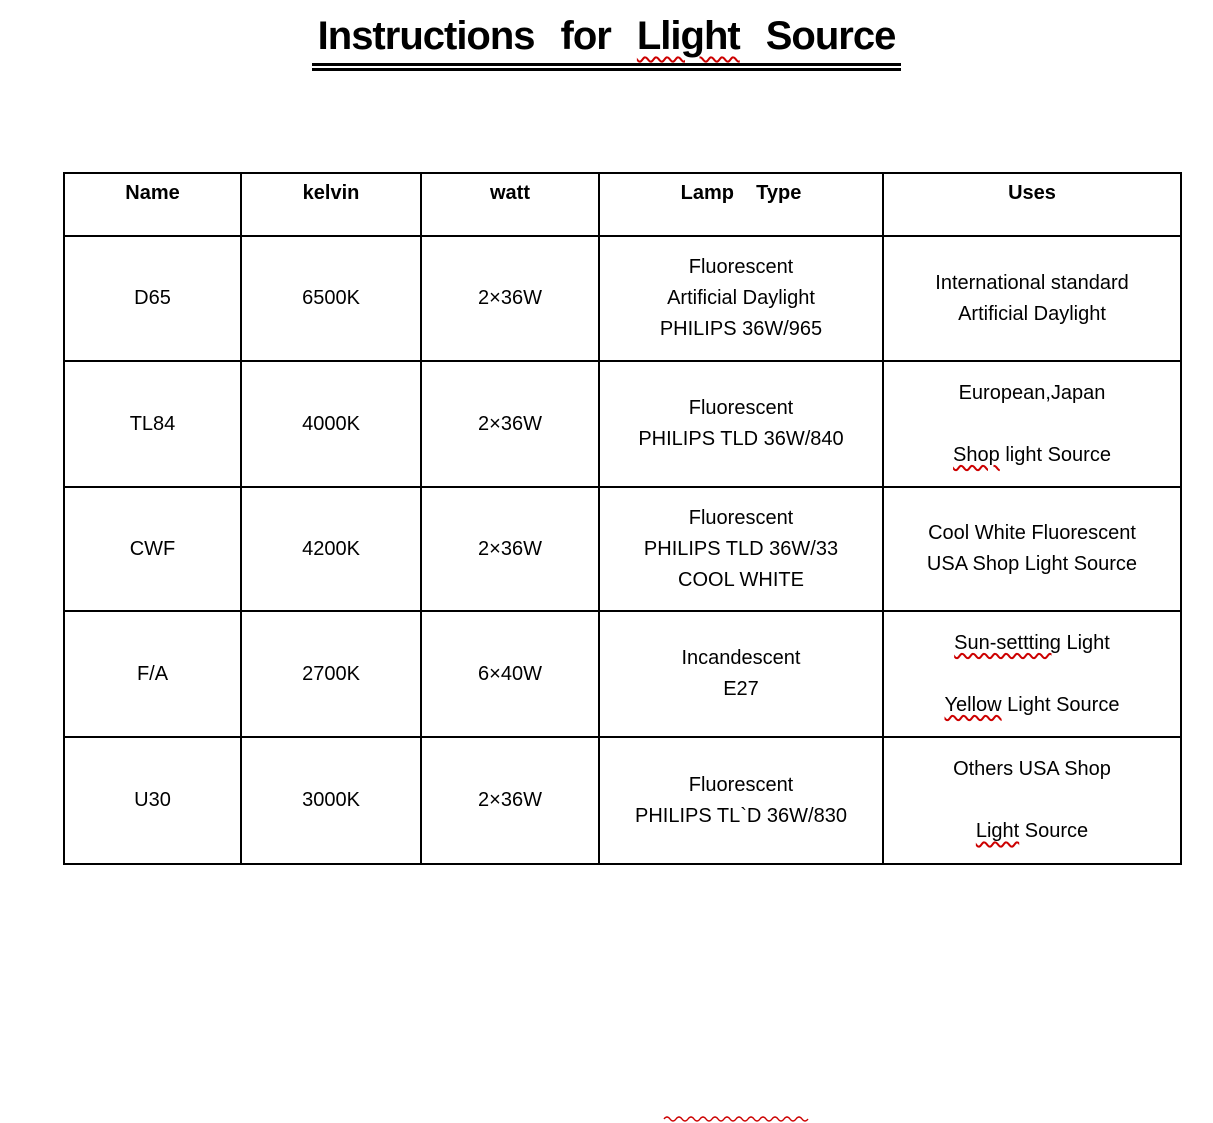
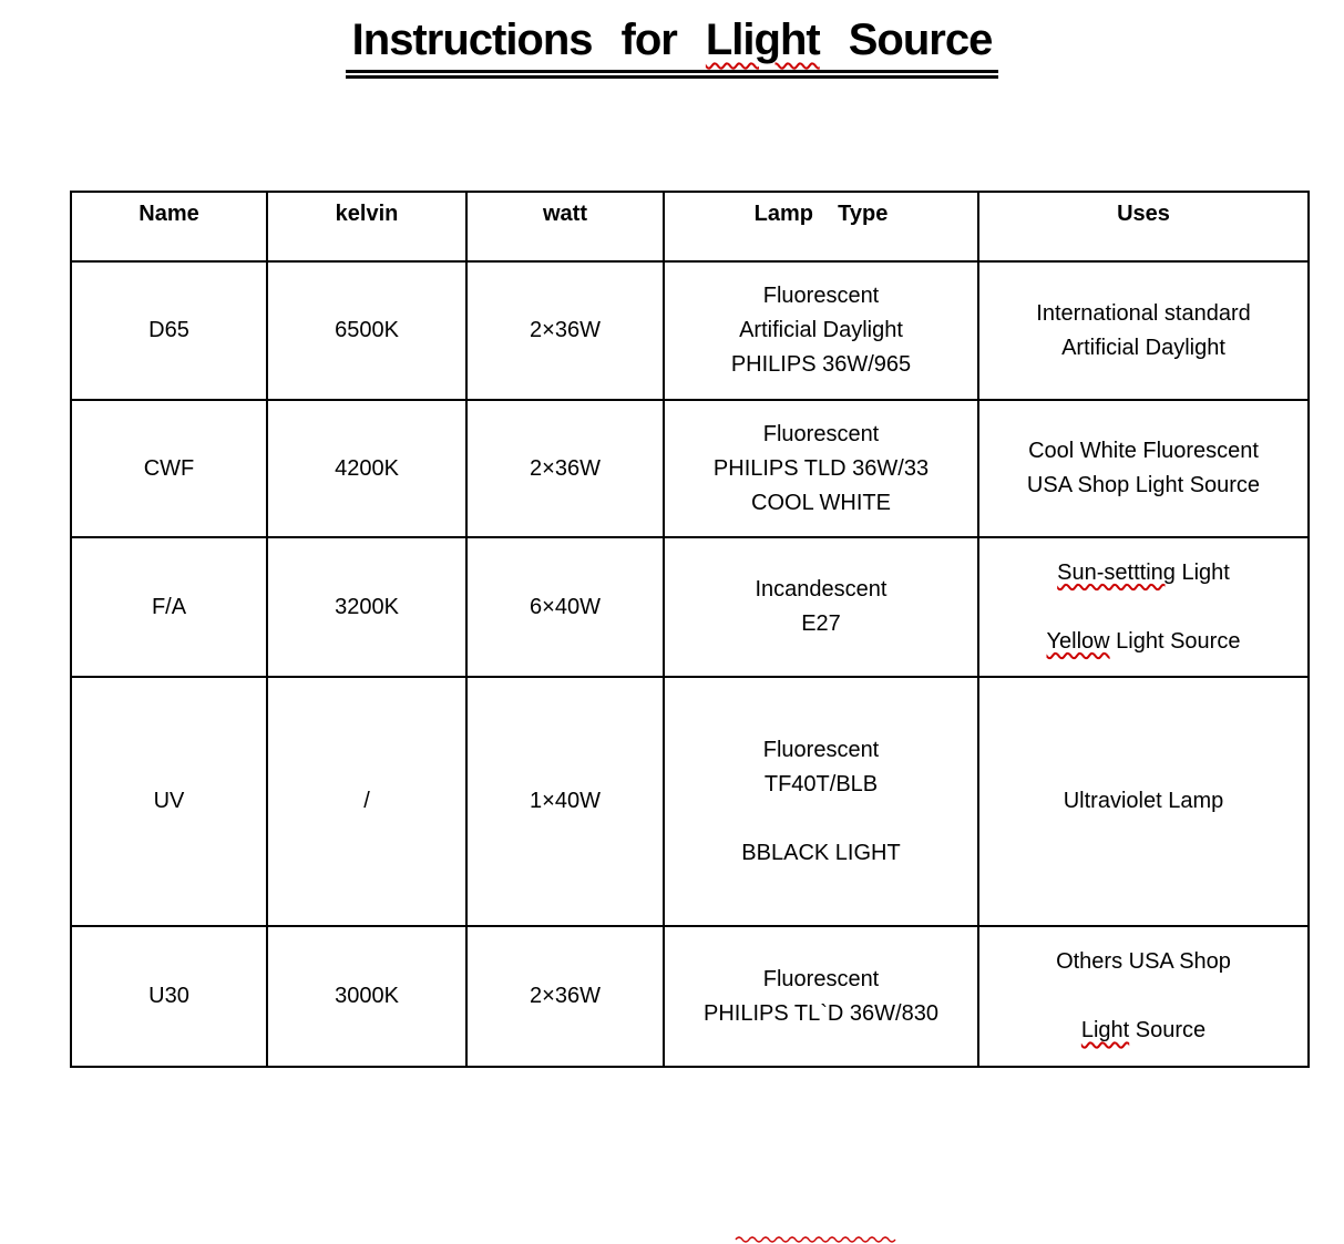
  Instructions
  for
  Llight
  Source
  Name	kelvin	watt	Lamp Type	Uses
  D65	6500K	2×36W	Fluorescent Artificial Daylight PHILIPS 36W/965	International standard Artificial Daylight
- TL84	4000K	2×36W	Fluorescent PHILIPS TLD 36W/840	European,Japan Shop light Source
  CWF	4200K	2×36W	Fluorescent PHILIPS TLD 36W/33 COOL WHITE	Cool White Fluorescent USA Shop Light Source
- F/A	2700K	6×40W	Incandescent E27	Sun-settting Light Yellow Light Source
+ F/A	3200K	6×40W	Incandescent E27	Sun-settting Light Yellow Light Source
+ UV	/	1×40W	Fluorescent TF40T/BLB BBLACK LIGHT	Ultraviolet Lamp
  U30	3000K	2×36W	Fluorescent PHILIPS TL`D 36W/830	Others USA Shop Light Source
